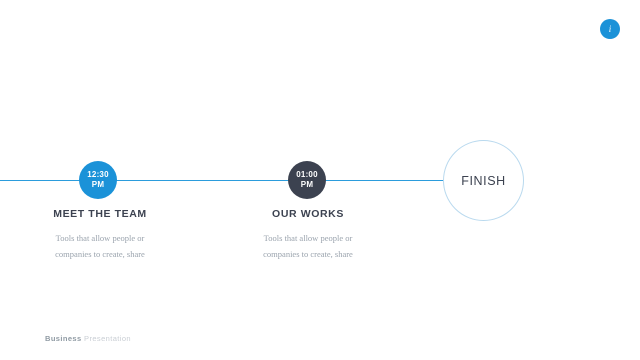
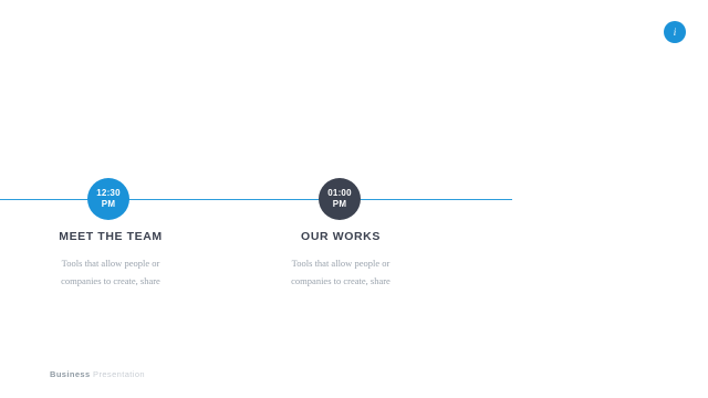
  i
  12:30
  PM
  01:00
  PM
- FINISH
  MEET THE TEAM
  Tools that allow people or
  companies to create, share
  OUR WORKS
  Tools that allow people or
  companies to create, share
  Business Presentation
